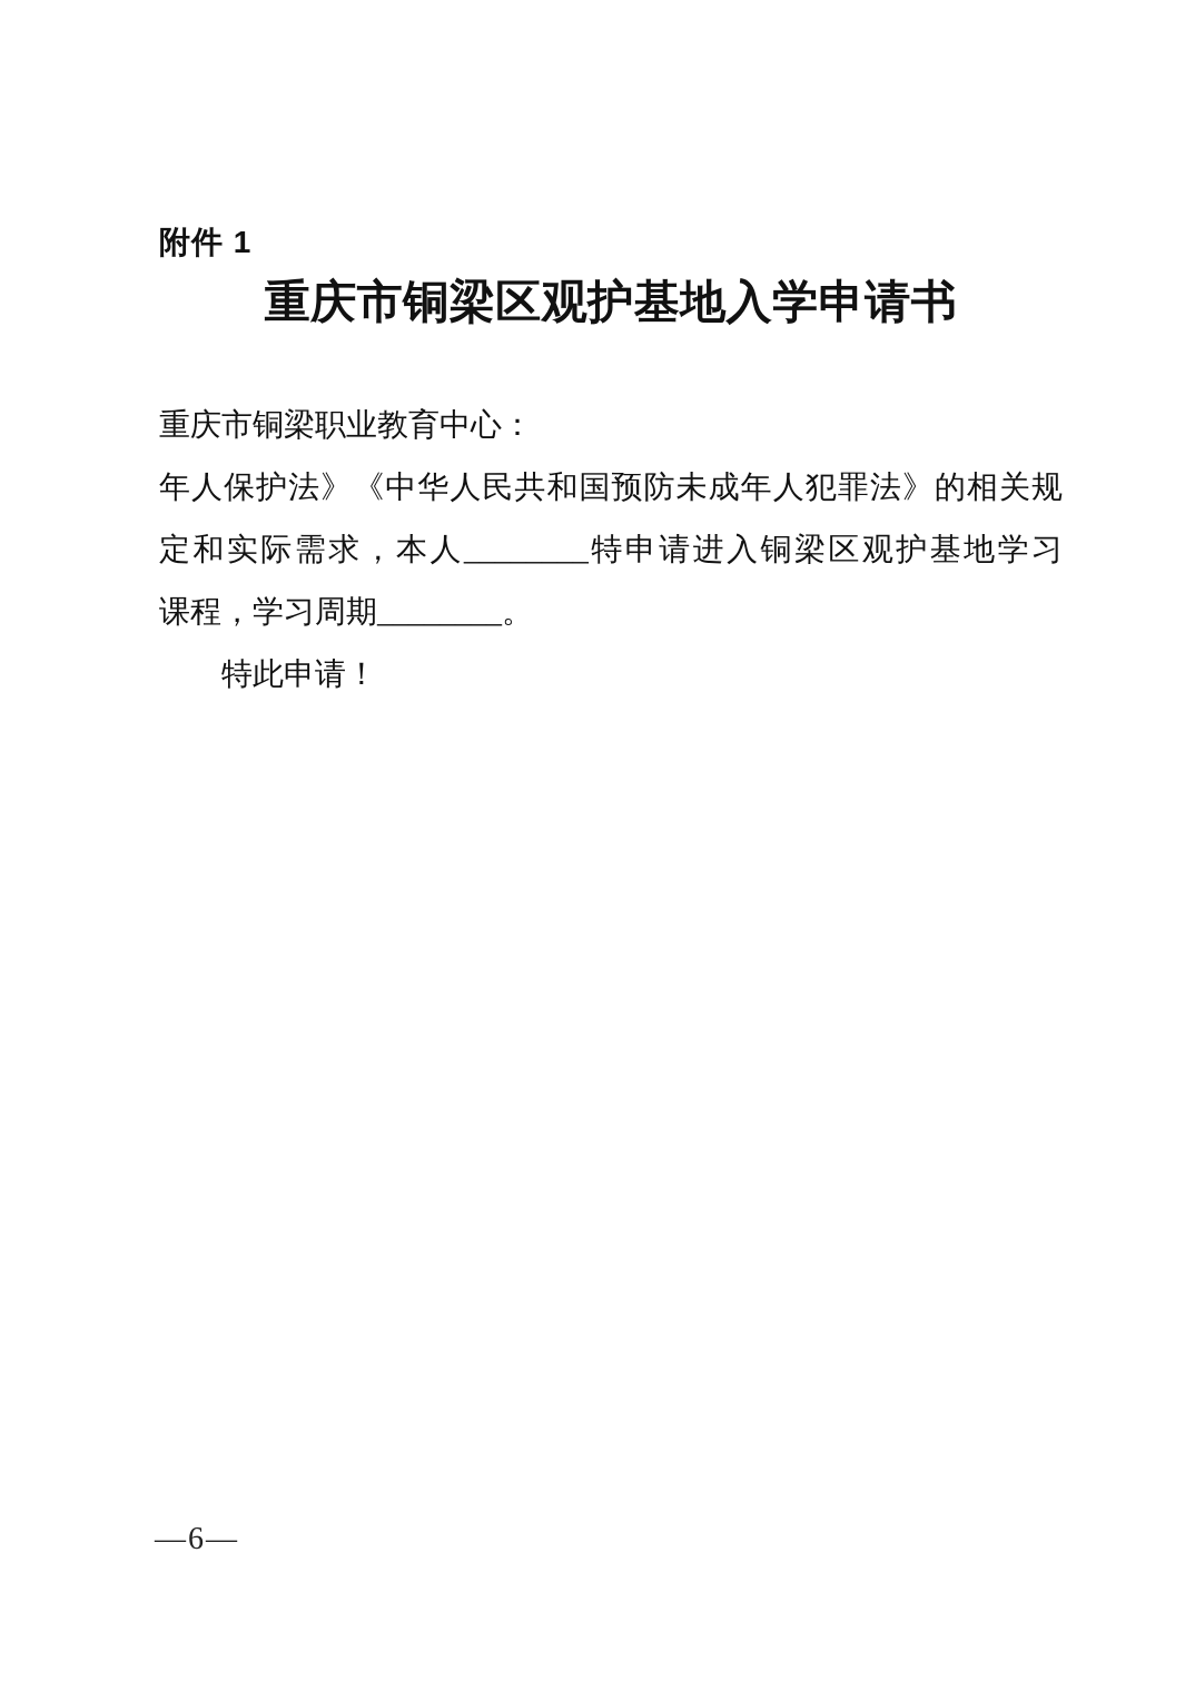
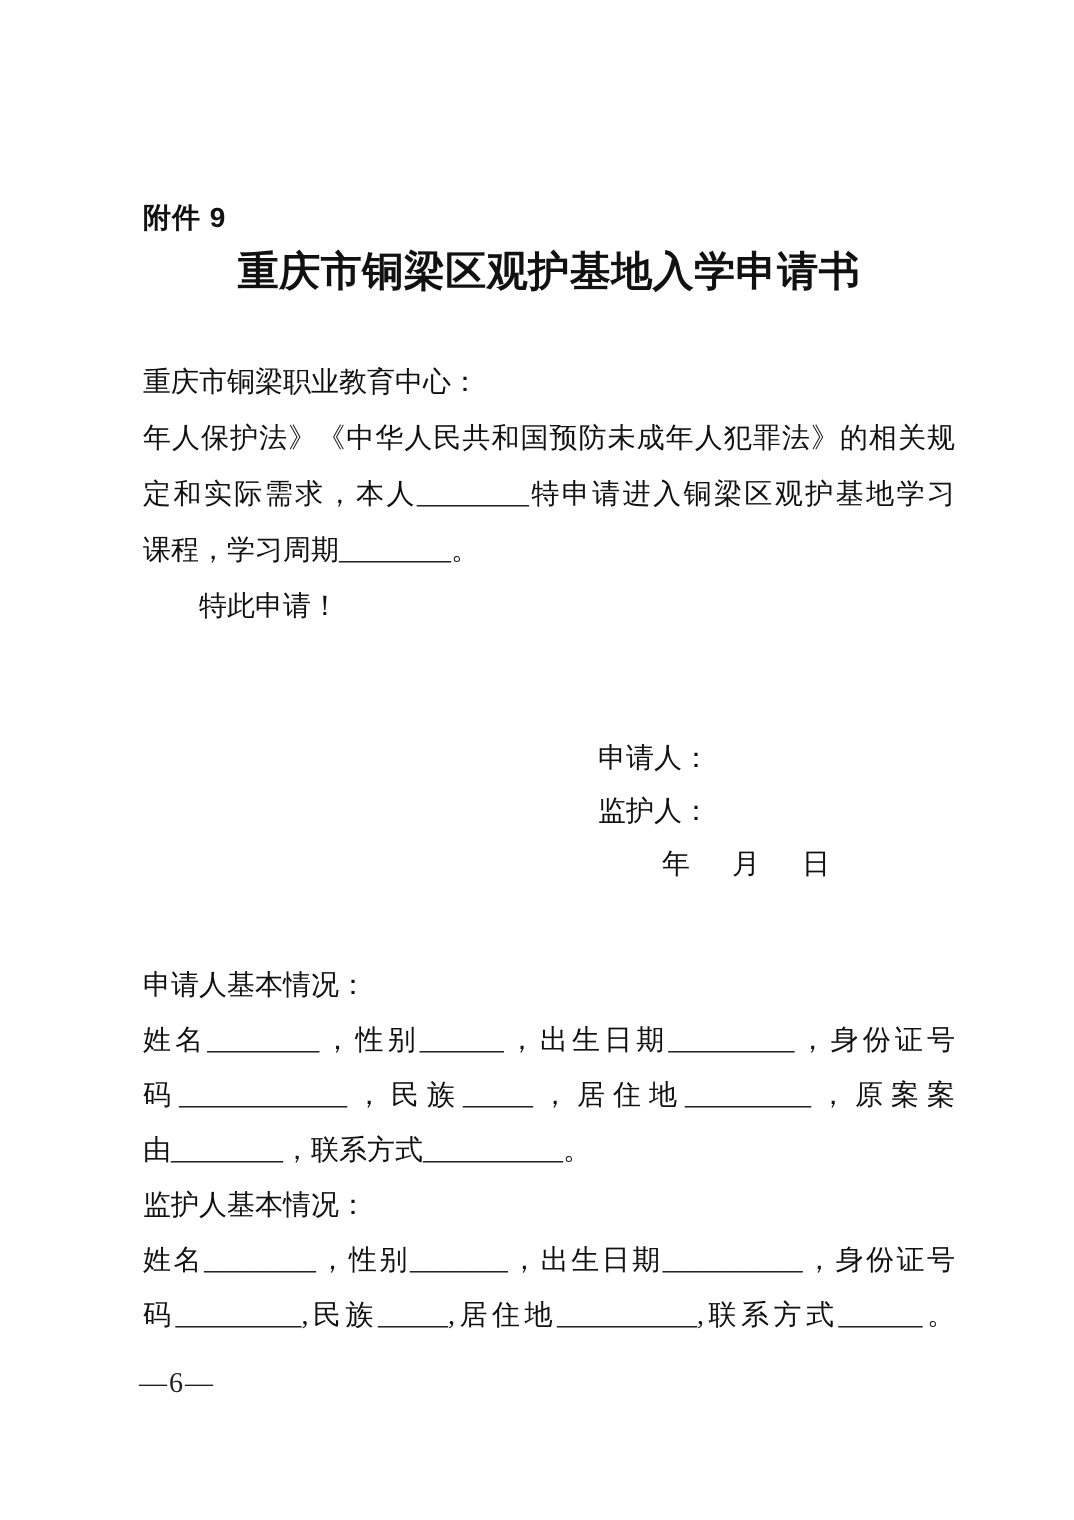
- 附件 1
+ 附件 9
  重庆市铜梁区观护基地入学申请书
  重庆市铜梁职业教育中心：
  年人保护法》《中华人民共和国预防未成年人犯罪法》的相关规
  定和实际需求，本人________特申请进入铜梁区观护基地学习
  课程，学习周期________。
  特此申请！
+ 申请人：
+ 监护人：
+ 年 月 日
+ 申请人基本情况：
+ 姓名________，性别______，出生日期_________，身份证号
+ 码____________，民族_____，居住地_________，原案案
+ 由________，联系方式__________。
+ 监护人基本情况：
+ 姓名________，性别_______，出生日期__________，身份证号
+ 码_________,民族_____,居住地__________,联系方式______。
  —6—
